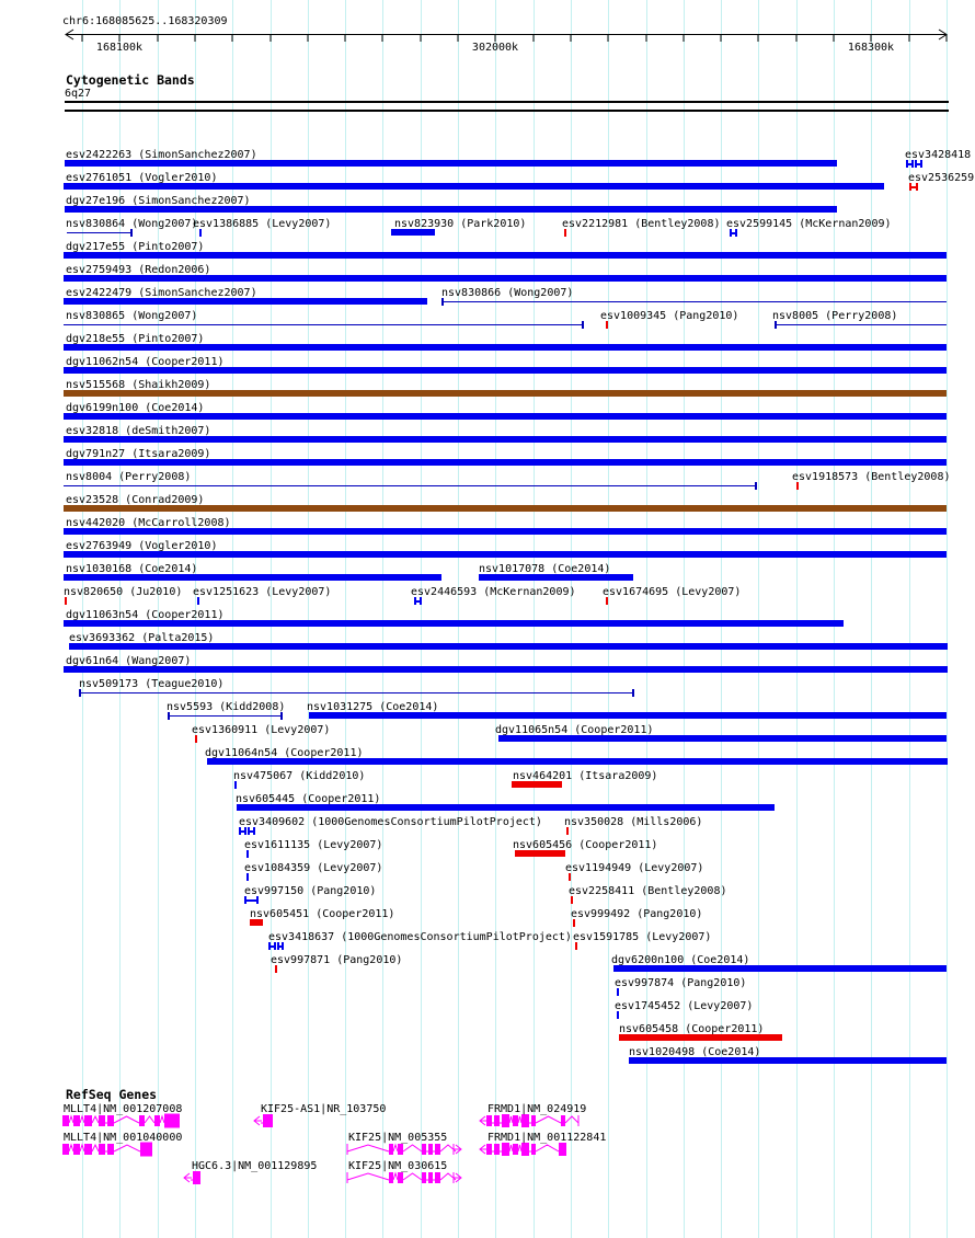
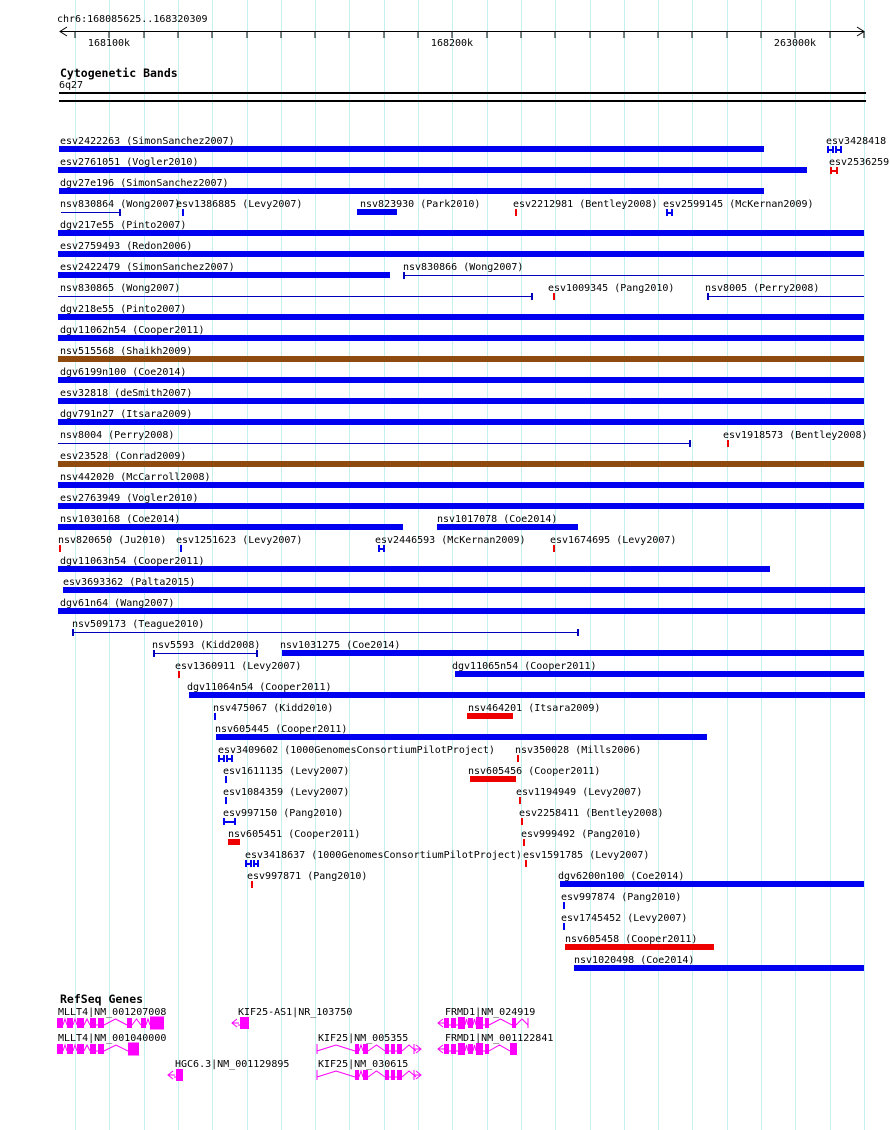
  chr6:168085625..168320309
  168100k
- 302000k
+ 168200k
- 168300k
+ 263000k
  Cytogenetic Bands
  6q27
  esv2422263 (SimonSanchez2007)
  esv3428418
  esv2761051 (Vogler2010)
  esv2536259
  dgv27e196 (SimonSanchez2007)
  nsv830864 (Wong2007)
  esv1386885 (Levy2007)
  nsv823930 (Park2010)
  esv2212981 (Bentley2008)
  esv2599145 (McKernan2009)
  dgv217e55 (Pinto2007)
  esv2759493 (Redon2006)
  esv2422479 (SimonSanchez2007)
  nsv830866 (Wong2007)
  nsv830865 (Wong2007)
  esv1009345 (Pang2010)
  nsv8005 (Perry2008)
  dgv218e55 (Pinto2007)
  dgv11062n54 (Cooper2011)
  nsv515568 (Shaikh2009)
  dgv6199n100 (Coe2014)
  esv32818 (deSmith2007)
  dgv791n27 (Itsara2009)
  nsv8004 (Perry2008)
  esv1918573 (Bentley2008)
  esv23528 (Conrad2009)
  nsv442020 (McCarroll2008)
  esv2763949 (Vogler2010)
  nsv1030168 (Coe2014)
  nsv1017078 (Coe2014)
  nsv820650 (Ju2010)
  esv1251623 (Levy2007)
  esv2446593 (McKernan2009)
  esv1674695 (Levy2007)
  dgv11063n54 (Cooper2011)
  esv3693362 (Palta2015)
  dgv61n64 (Wang2007)
  nsv509173 (Teague2010)
  nsv5593 (Kidd2008)
  nsv1031275 (Coe2014)
  esv1360911 (Levy2007)
  dgv11065n54 (Cooper2011)
  dgv11064n54 (Cooper2011)
  nsv475067 (Kidd2010)
  nsv464201 (Itsara2009)
  nsv605445 (Cooper2011)
  esv3409602 (1000GenomesConsortiumPilotProject)
  nsv350028 (Mills2006)
  esv1611135 (Levy2007)
  nsv605456 (Cooper2011)
  esv1084359 (Levy2007)
  esv1194949 (Levy2007)
  esv997150 (Pang2010)
  esv2258411 (Bentley2008)
  nsv605451 (Cooper2011)
  esv999492 (Pang2010)
  esv3418637 (1000GenomesConsortiumPilotProject)
  esv1591785 (Levy2007)
  esv997871 (Pang2010)
  dgv6200n100 (Coe2014)
  esv997874 (Pang2010)
  esv1745452 (Levy2007)
  nsv605458 (Cooper2011)
  nsv1020498 (Coe2014)
  RefSeq Genes
  MLLT4|NM_001207008
  KIF25-AS1|NR_103750
  FRMD1|NM_024919
  MLLT4|NM_001040000
  KIF25|NM_005355
  FRMD1|NM_001122841
  HGC6.3|NM_001129895
  KIF25|NM_030615
